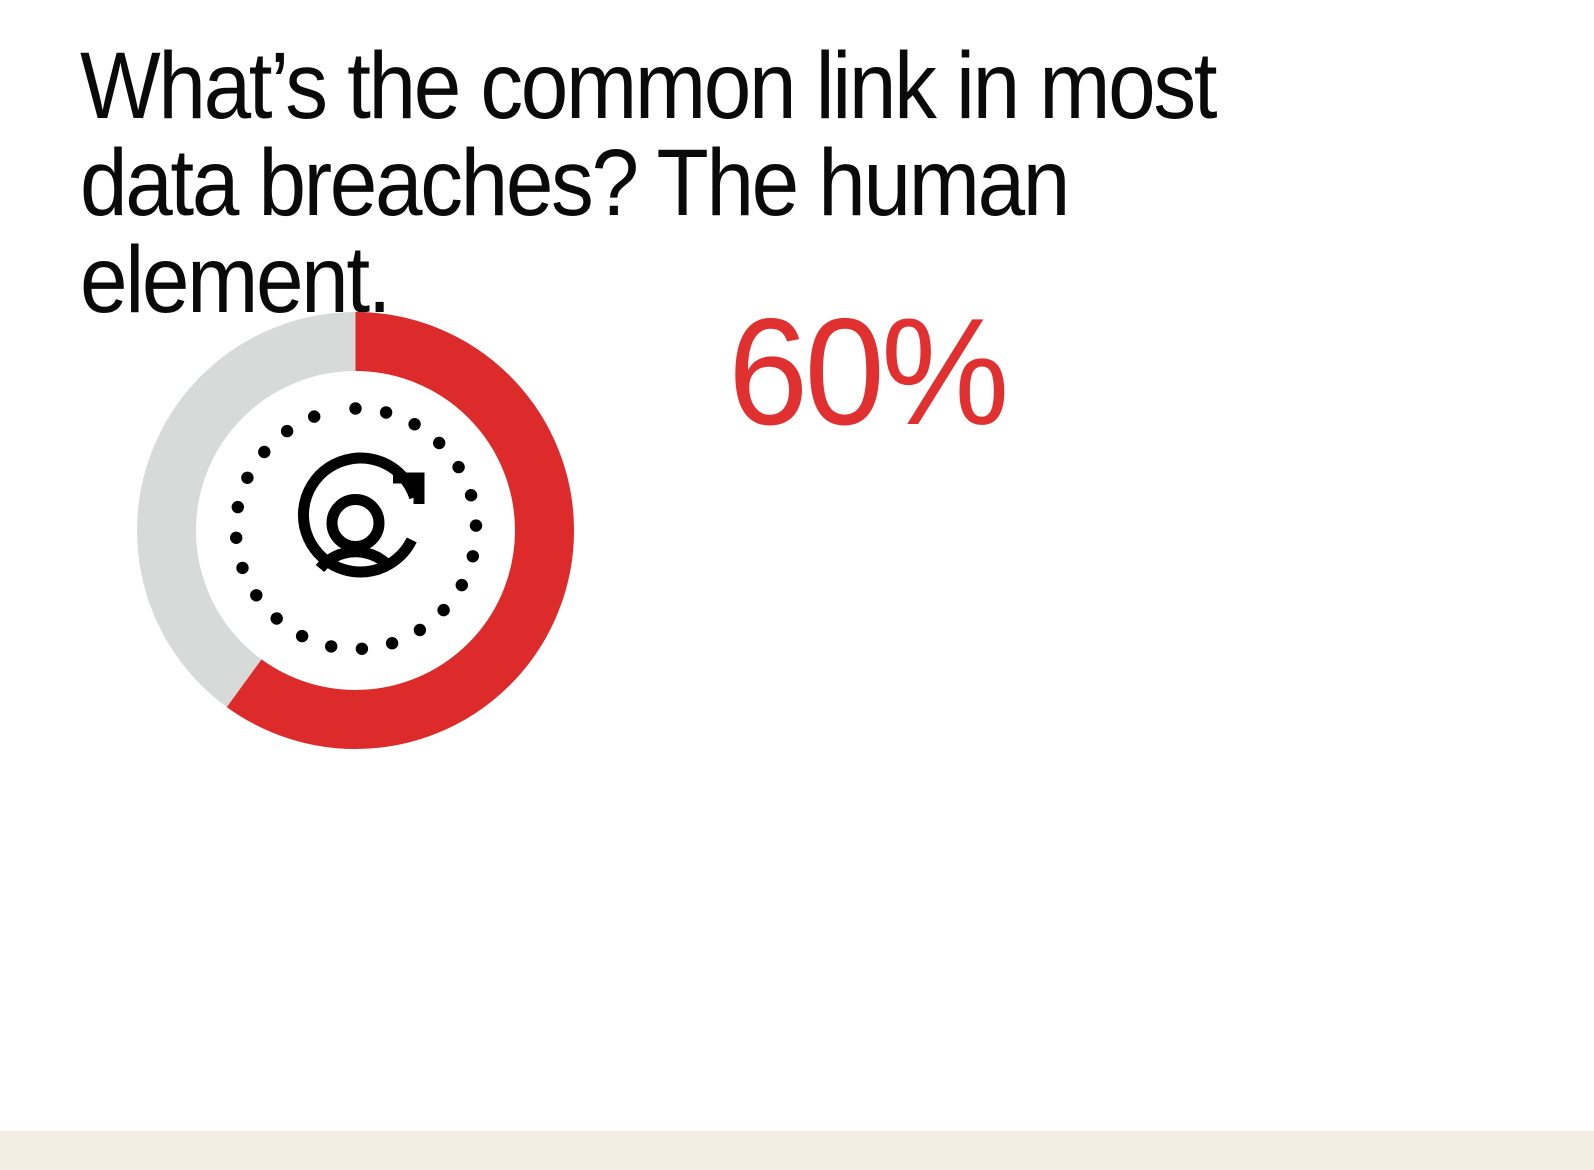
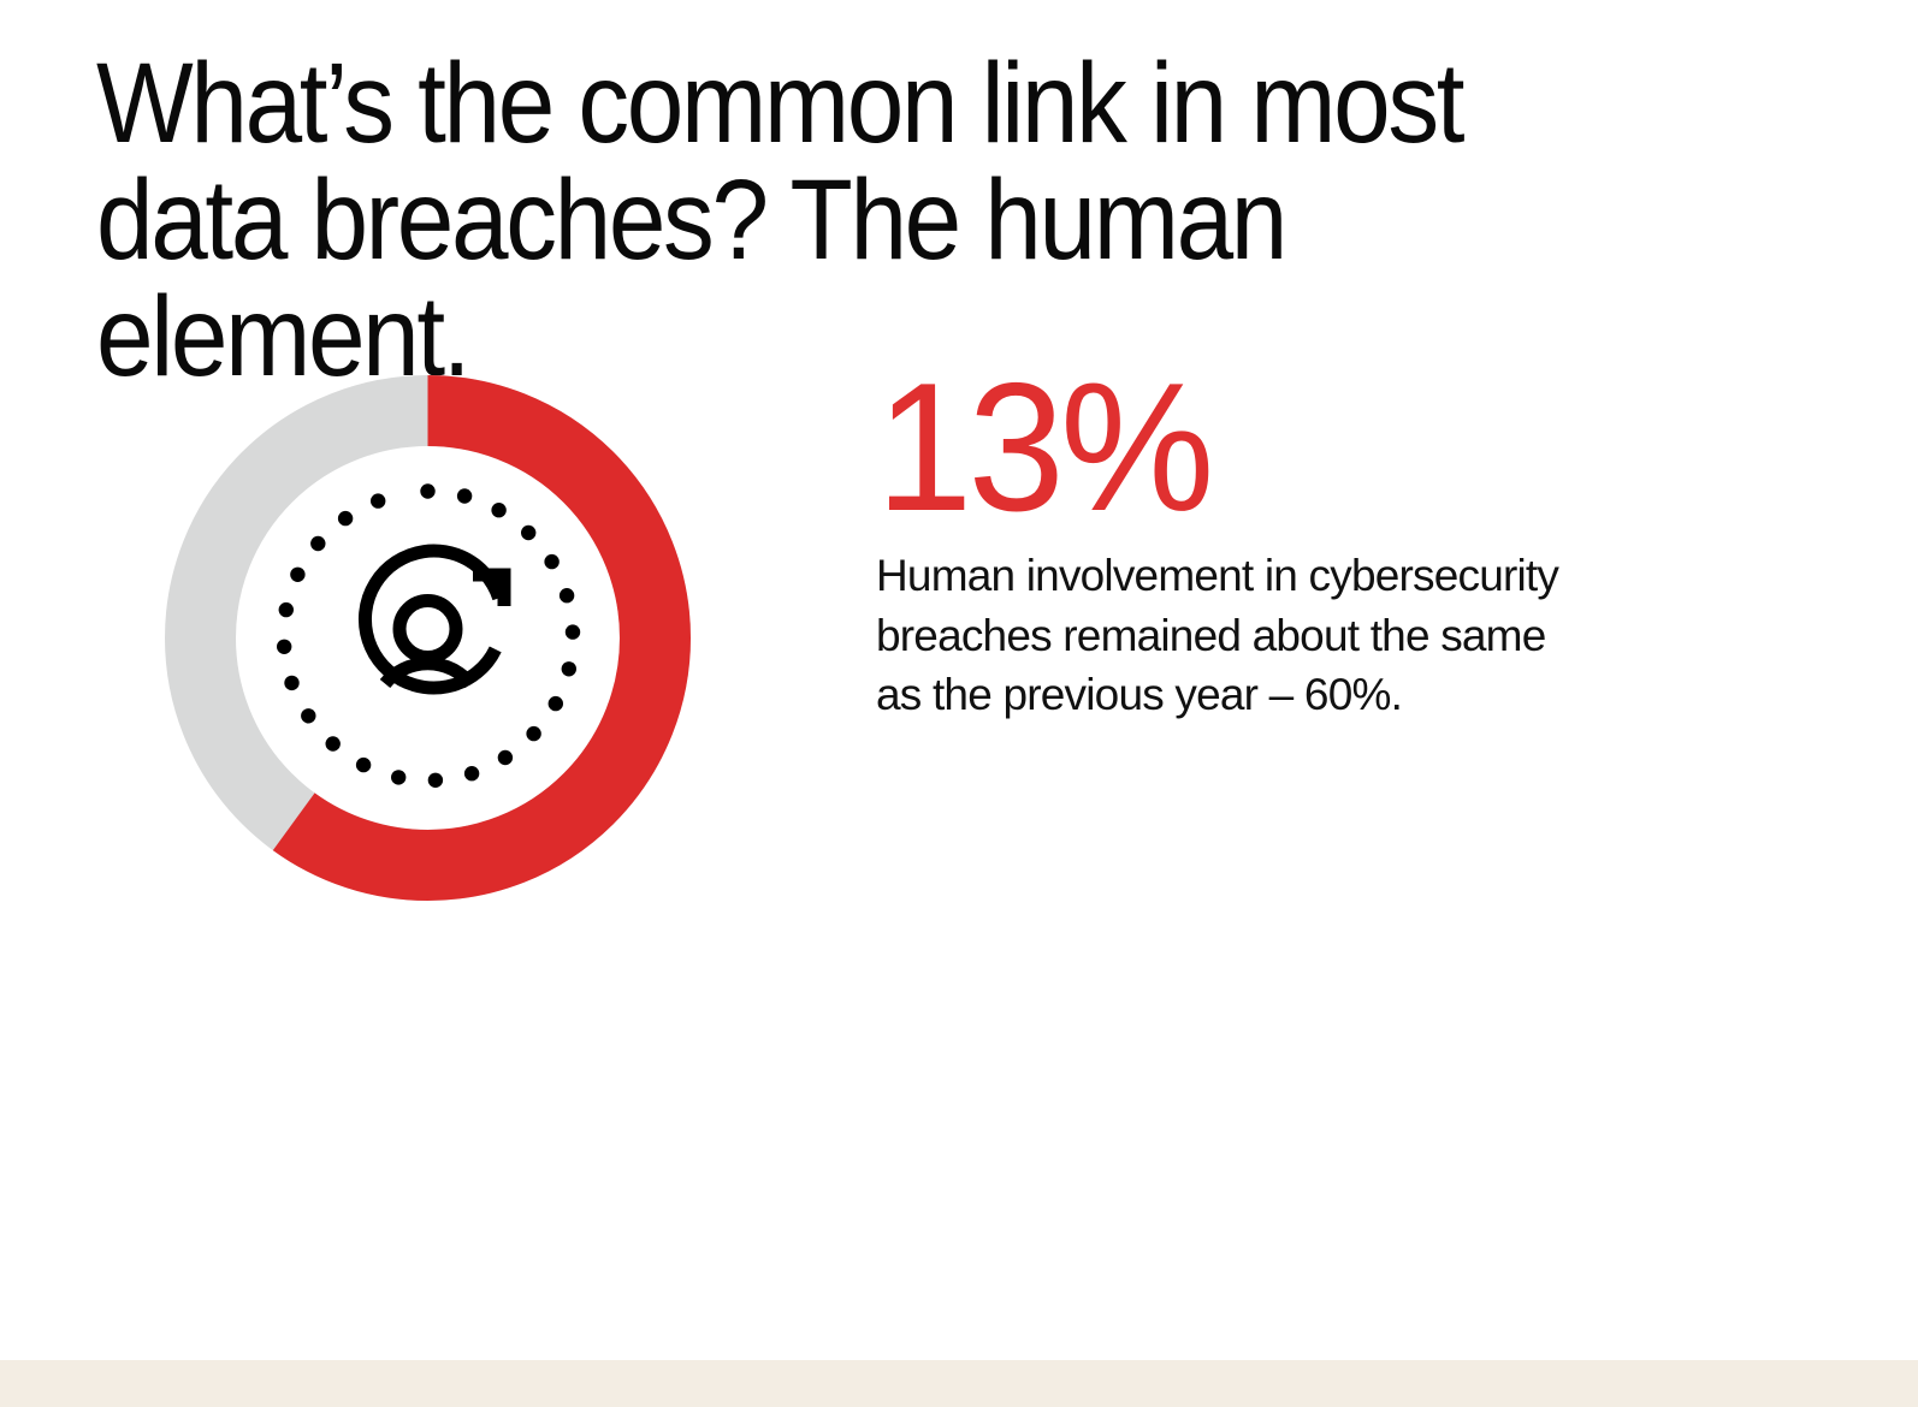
  What’s the common link in most
  data breaches? The human element.
- 60%
+ 13%
+ Human involvement in cybersecurity
+ breaches remained about the same
+ as the previous year – 60%.
